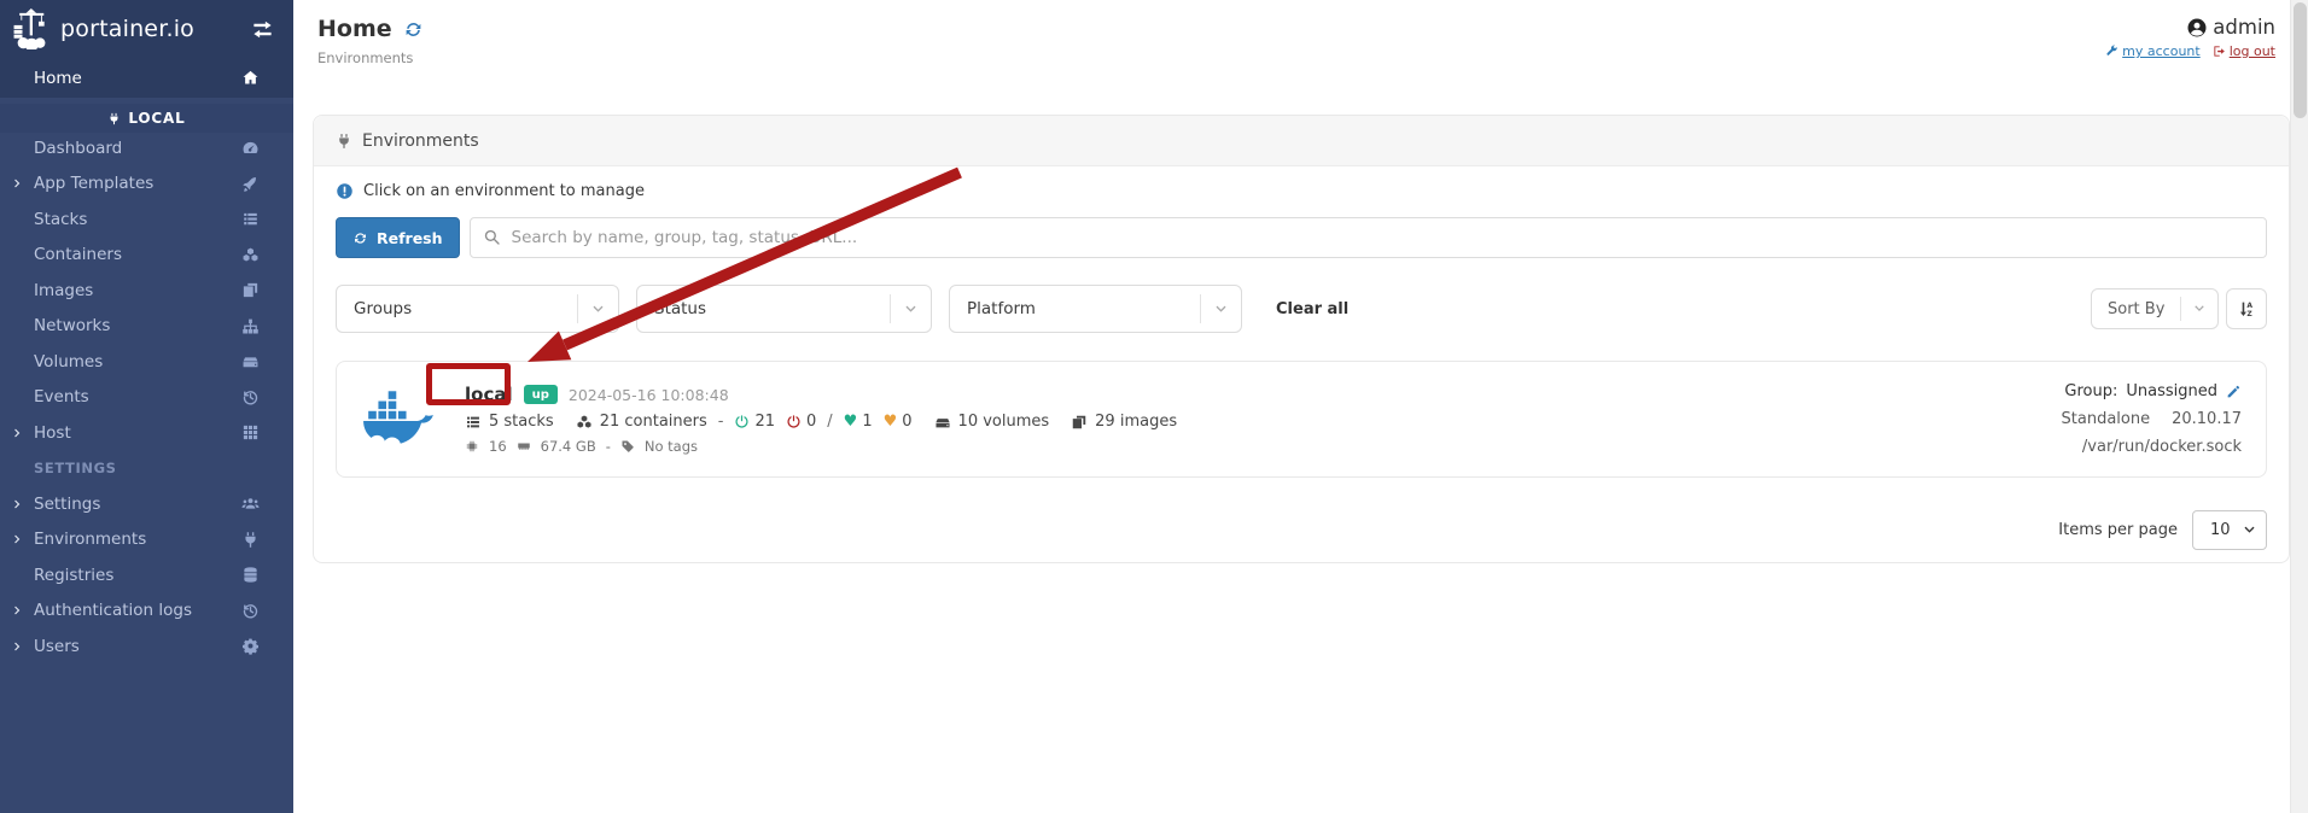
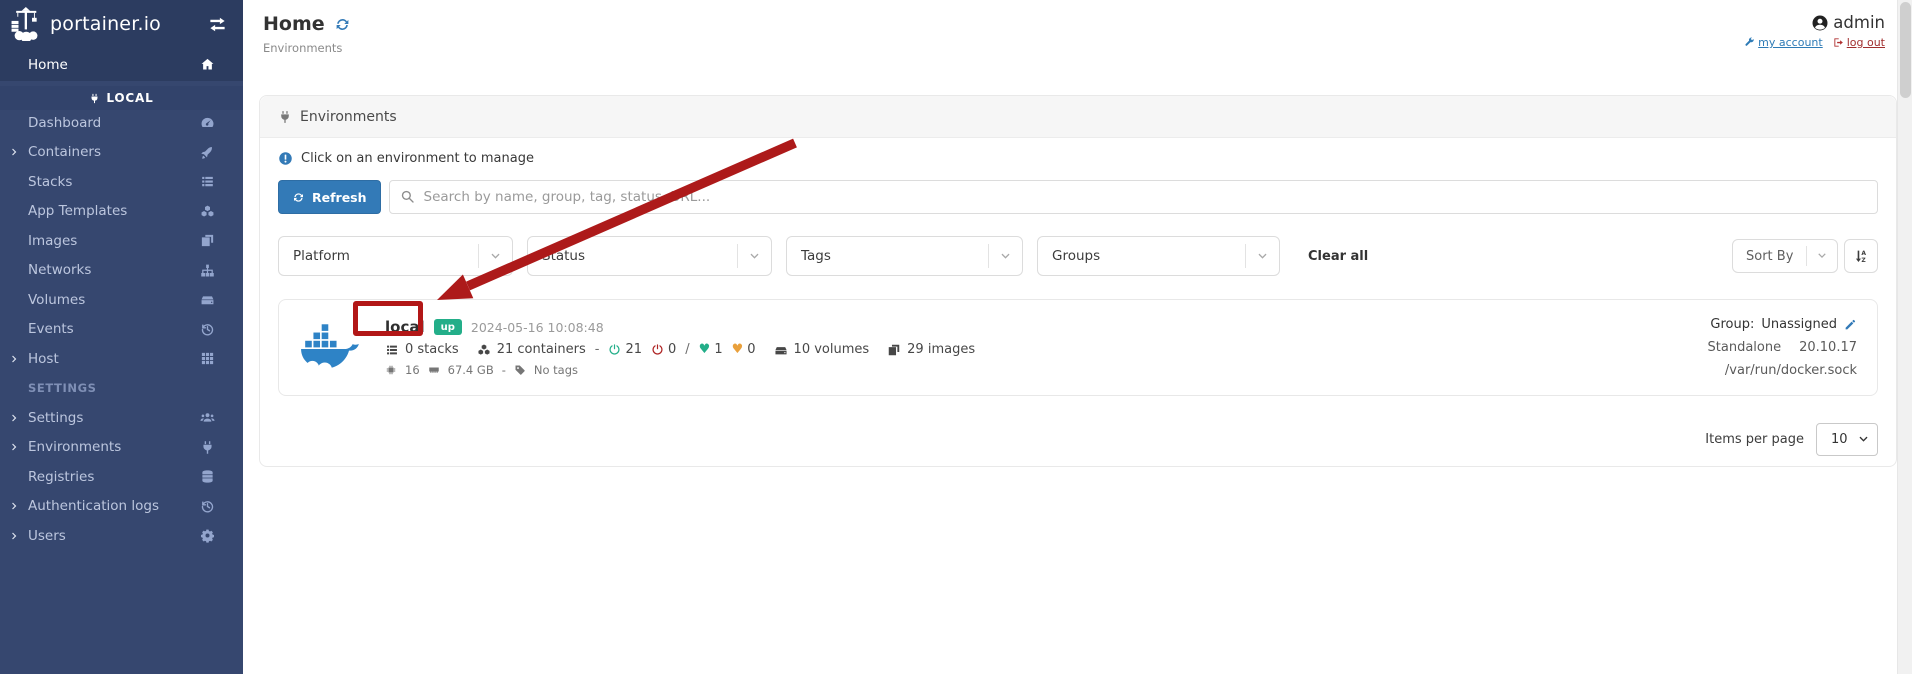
  portainer.io
  Home
  LOCAL
  Dashboard
- App Templates
+ Containers
  Stacks
- Containers
+ App Templates
  Images
  Networks
  Volumes
  Events
  Host
  SETTINGS
  Settings
  Environments
  Registries
  Authentication logs
  Users
  Home
  Environments
  admin
  my account
  log out
  Environments
  Click on an environment to manage
  Refresh
  Search by name, group, tag, status RL...
- Groups
+ Platform
  tatus
+ Tags
- Platform
+ Groups
  Clear all
  Sort By
  local
  up
  2024-05-16 10:08:48
- 5 stacks
+ 0 stacks
  21 containers
  -
  21
  0
  /
  ♥
  1
  ♥
  0
  10 volumes
  29 images
  16
  67.4 GB
  -
  No tags
  Group:
  Unassigned
  Standalone
  20.10.17
  /var/run/docker.sock
  Items per page
  10
